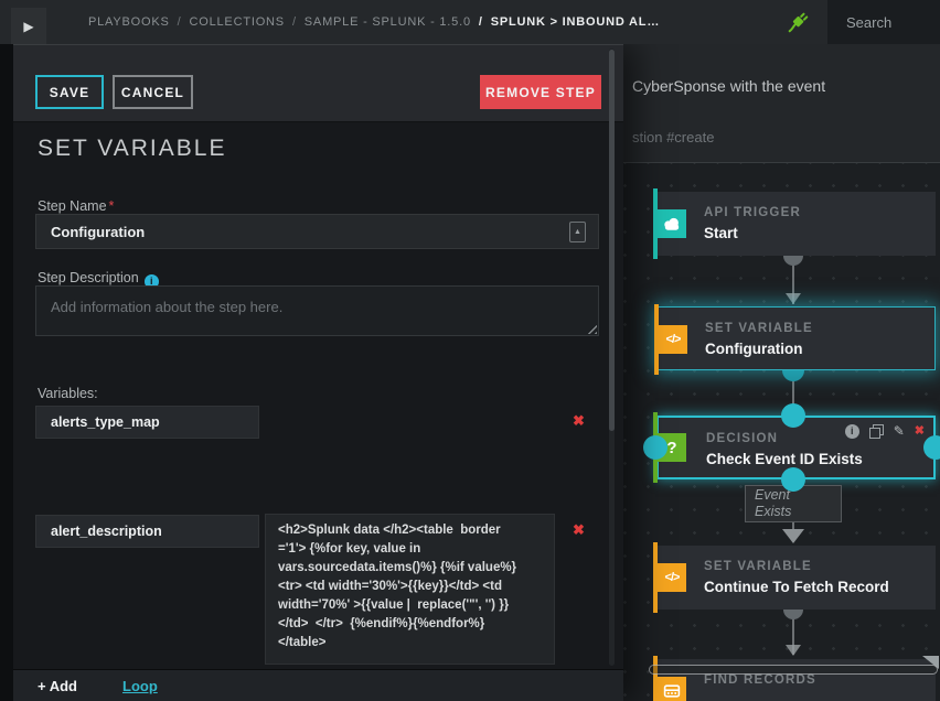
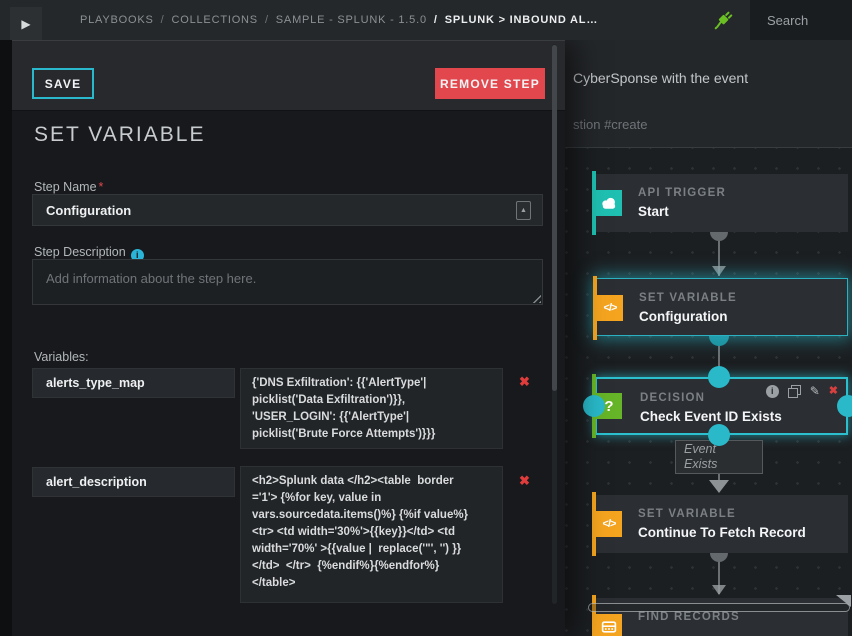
  CyberSponse with the event
  stion #create
  API TRIGGER
  Start
  </>
  SET VARIABLE
  Configuration
  ?
  DECISION
  Check Event ID Exists
  i
  ✎
  ✖
  Event
  Exists
  </>
  SET VARIABLE
  Continue To Fetch Record
  FIND RECORDS
  ▶
  PLAYBOOKS
  /
  COLLECTIONS
  /
  SAMPLE - SPLUNK - 1.5.0
  /
  SPLUNK > INBOUND AL…
  Search
  SAVE
- CANCEL
  REMOVE STEP
  SET VARIABLE
  Step Name *
  Configuration
  Step Description i
  Add information about the step here.
  Variables:
  alerts_type_map
+ {'DNS Exfiltration': {{'AlertType'|
+ picklist('Data Exfiltration')}},
+ 'USER_LOGIN': {{'AlertType'|
+ picklist('Brute Force Attempts')}}}
  ✖
  alert_description
  <h2>Splunk data </h2><table border
  ='1'> {%for key, value in
  vars.sourcedata.items()%} {%if value%}
  <tr> <td width='30%'>{{key}}</td> <td
  width='70%' >{{value | replace('"', '') }}
  </td> </tr> {%endif%}{%endfor%}
  </table>
  ✖
- + Add
- Loop
